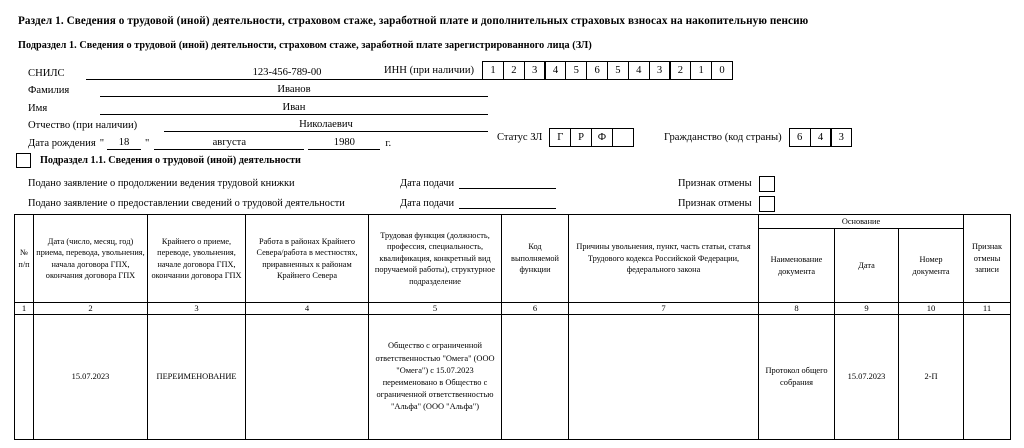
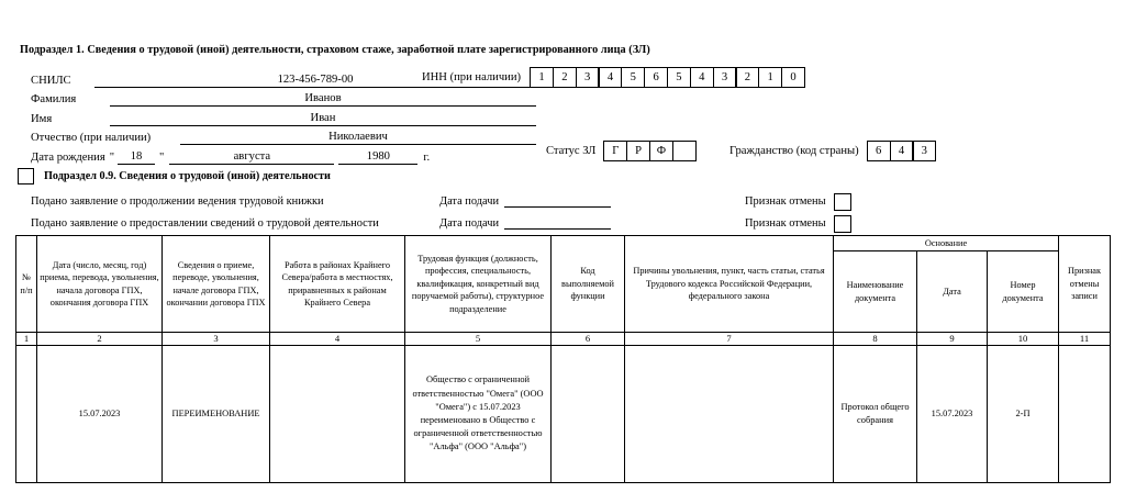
- Раздел 1. Сведения о трудовой (иной) деятельности, страховом стаже, заработной плате и дополнительных страховых взносах на накопительную пенсию
  Подраздел 1. Сведения о трудовой (иной) деятельности, страховом стаже, заработной плате зарегистрированного лица (ЗЛ)
  СНИЛС
  123-456-789-00
  Фамилия
  Иванов
  Имя
  Иван
  Отчество (при наличии)
  Николаевич
  Дата рождения
  "
  18
  "
  августа
  1980
  г.
  ИНН (при наличии)
  1
  2
  3
  4
  5
  6
  5
  4
  3
  2
  1
  0
  Статус ЗЛ
  Г
  Р
  Ф
  Гражданство (код страны)
  6
  4
  3
- Подраздел 1.1. Сведения о трудовой (иной) деятельности
+ Подраздел 0.9. Сведения о трудовой (иной) деятельности
  Подано заявление о продолжении ведения трудовой книжки
  Дата подачи
  Признак отмены
  Подано заявление о предоставлении сведений о трудовой деятельности
  Дата подачи
  Признак отмены
- № п/п	Дата (число, месяц, год) приема, перевода, увольнения, начала договора ГПХ, окончания договора ГПХ	Крайнего о приеме, переводе, увольнения, начале договора ГПХ, окончании договора ГПХ	Работа в районах Крайнего Севера/работа в местностях, приравненных к районам Крайнего Севера	Трудовая функция (должность, профессия, специальность, квалификация, конкретный вид поручаемой работы), структурное подразделение	Код выполняемой функции	Причины увольнения, пункт, часть статьи, статья Трудового кодекса Российской Федерации, федерального закона	Основание	Признак отмены записи
+ № п/п	Дата (число, месяц, год) приема, перевода, увольнения, начала договора ГПХ, окончания договора ГПХ	Сведения о приеме, переводе, увольнения, начале договора ГПХ, окончании договора ГПХ	Работа в районах Крайнего Севера/работа в местностях, приравненных к районам Крайнего Севера	Трудовая функция (должность, профессия, специальность, квалификация, конкретный вид поручаемой работы), структурное подразделение	Код выполняемой функции	Причины увольнения, пункт, часть статьи, статья Трудового кодекса Российской Федерации, федерального закона	Основание	Признак отмены записи
  Наименование документа	Дата	Номер документа
  1	2	3	4	5	6	7	8	9	10	11
  	15.07.2023	ПЕРЕИМЕНОВАНИЕ		Общество с ограниченной ответственностью "Омега" (ООО "Омега") с 15.07.2023 переименовано в Общество с ограниченной ответственностью "Альфа" (ООО "Альфа")			Протокол общего собрания	15.07.2023	2-П
